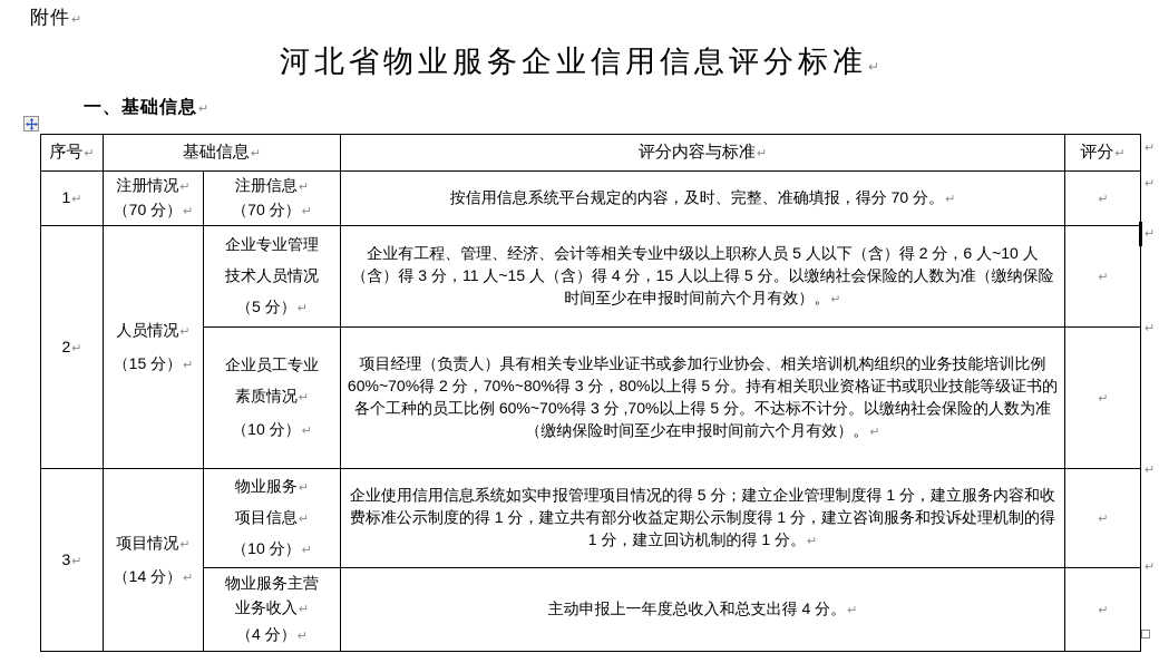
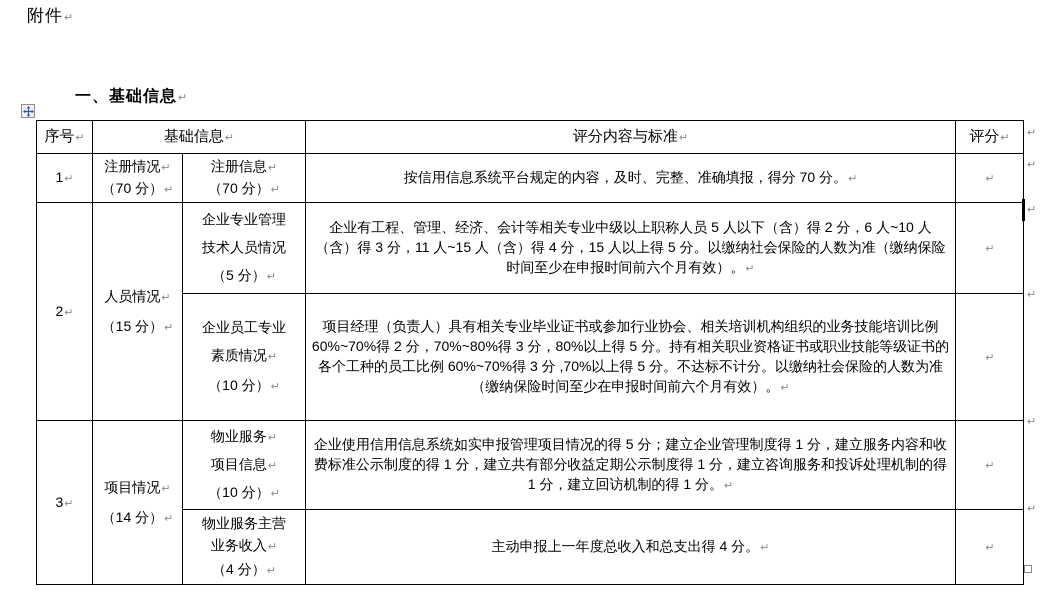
  附件↵
- 河北省物业服务企业信用信息评分标准↵
  一、基础信息↵
  序号↵	基础信息↵	评分内容与标准↵	评分↵
  1↵	注册情况↵（70 分）↵	注册信息↵（70 分）↵	按信用信息系统平台规定的内容，及时、完整、准确填报，得分 70 分。↵	↵
  2↵	人员情况↵（15 分）↵	企业专业管理技术人员情况（5 分）↵	企业有工程、管理、经济、会计等相关专业中级以上职称人员 5 人以下（含）得 2 分，6 人~10 人（含）得 3 分，11 人~15 人（含）得 4 分，15 人以上得 5 分。以缴纳社会保险的人数为准（缴纳保险时间至少在申报时间前六个月有效）。↵	↵
  企业员工专业素质情况↵（10 分）↵	项目经理（负责人）具有相关专业毕业证书或参加行业协会、相关培训机构组织的业务技能培训比例 60%~70%得 2 分，70%~80%得 3 分，80%以上得 5 分。持有相关职业资格证书或职业技能等级证书的各个工种的员工比例 60%~70%得 3 分 ,70%以上得 5 分。不达标不计分。以缴纳社会保险的人数为准（缴纳保险时间至少在申报时间前六个月有效）。↵	↵
  3↵	项目情况↵（14 分）↵	物业服务↵项目信息↵（10 分）↵	企业使用信用信息系统如实申报管理项目情况的得 5 分；建立企业管理制度得 1 分，建立服务内容和收费标准公示制度的得 1 分，建立共有部分收益定期公示制度得 1 分，建立咨询服务和投诉处理机制的得 1 分，建立回访机制的得 1 分。↵	↵
  物业服务主营业务收入↵（4 分）↵	主动申报上一年度总收入和总支出得 4 分。↵	↵
  ↵
  ↵
  ↵
  ↵
  ↵
  ↵
